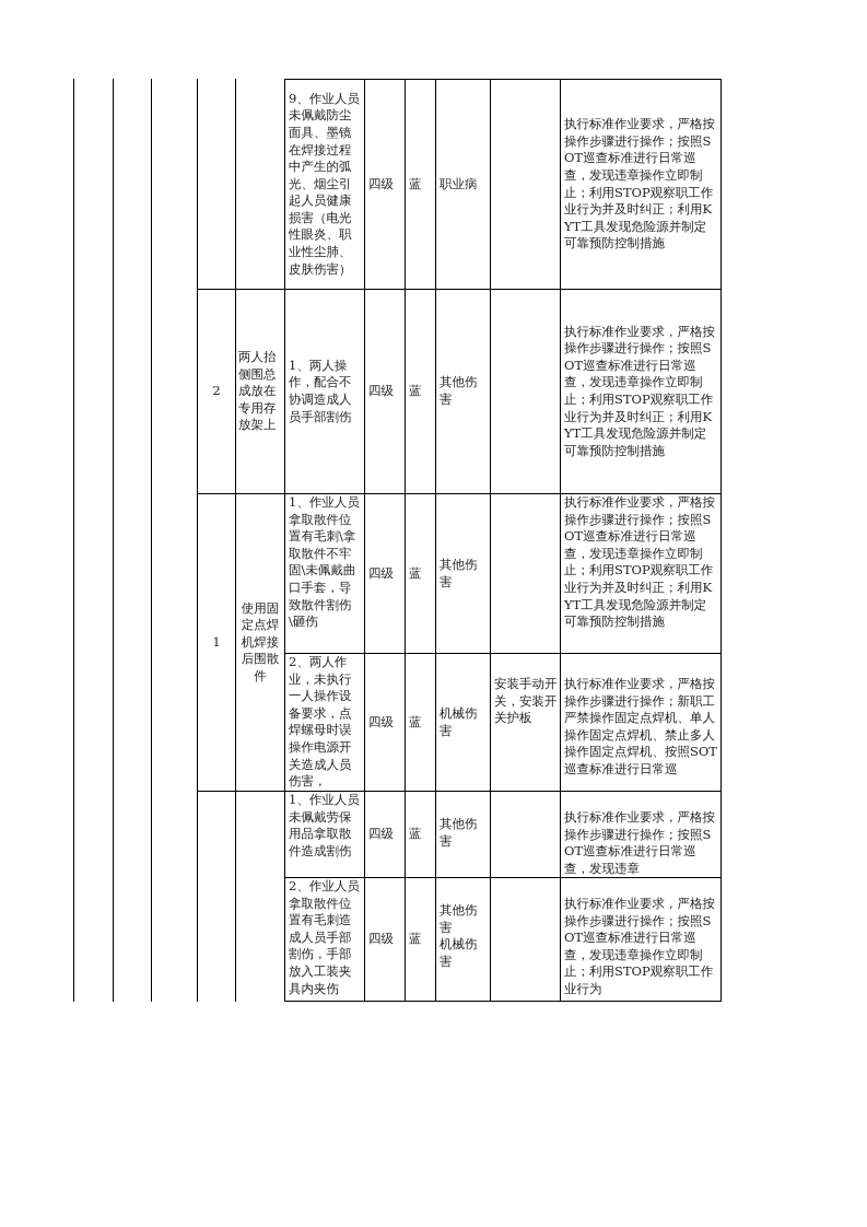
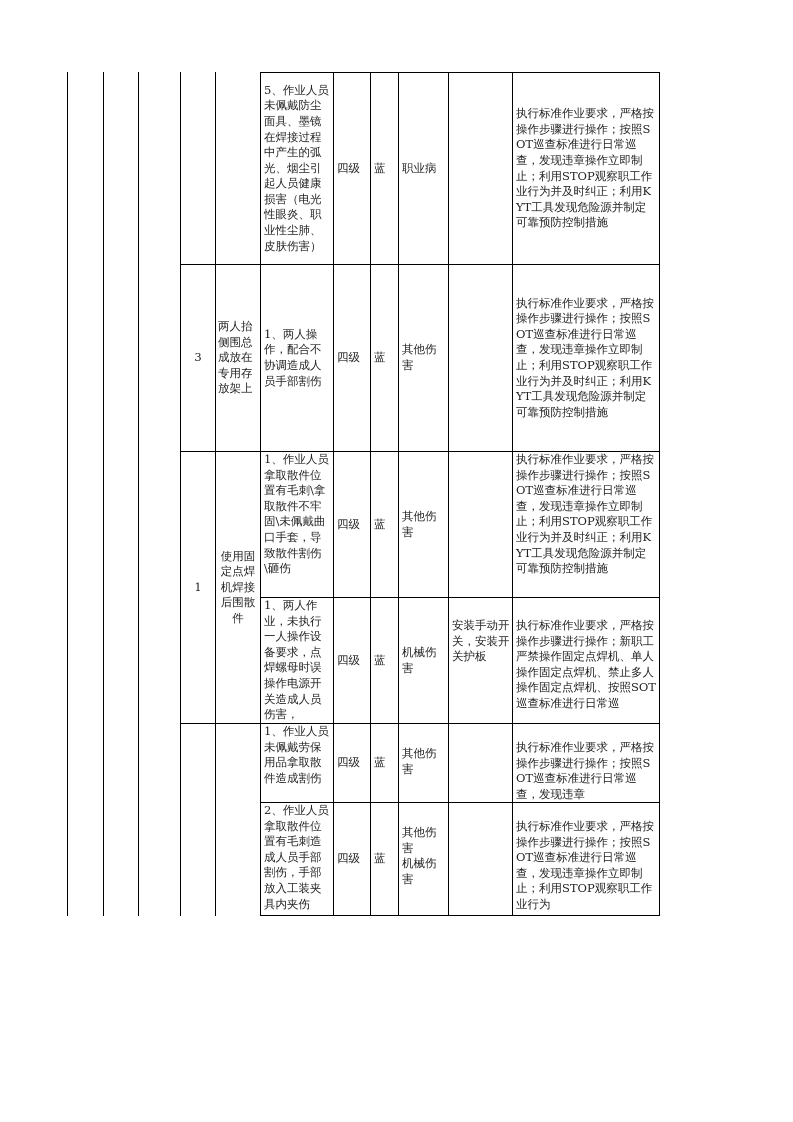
- 9、作业人员未佩戴防尘面具、墨镜在焊接过程中产生的弧光、烟尘引起人员健康损害（电光性眼炎、职业性尘肺、皮肤伤害）
+ 5、作业人员未佩戴防尘面具、墨镜在焊接过程中产生的弧光、烟尘引起人员健康损害（电光性眼炎、职业性尘肺、皮肤伤害）
  四级
  蓝
  职业病
  执行标准作业要求，严格按操作步骤进行操作；按照SOT巡查标准进行日常巡查，发现违章操作立即制止；利用STOP观察职工作业行为并及时纠正；利用KYT工具发现危险源并制定可靠预防控制措施
- 2
+ 3
  两人抬侧围总成放在专用存放架上
  1、两人操作，配合不协调造成人员手部割伤
  四级
  蓝
  其他伤害
  执行标准作业要求，严格按操作步骤进行操作；按照SOT巡查标准进行日常巡查，发现违章操作立即制止；利用STOP观察职工作业行为并及时纠正；利用KYT工具发现危险源并制定可靠预防控制措施
  1
  使用固定点焊机焊接后围散件
  1、作业人员拿取散件位置有毛刺\拿取散件不牢固\未佩戴曲口手套，导致散件割伤\砸伤
  四级
  蓝
  其他伤害
  执行标准作业要求，严格按操作步骤进行操作；按照SOT巡查标准进行日常巡查，发现违章操作立即制止；利用STOP观察职工作业行为并及时纠正；利用KYT工具发现危险源并制定可靠预防控制措施
- 2、两人作业，未执行一人操作设备要求，点焊螺母时误操作电源开关造成人员伤害，
+ 1、两人作业，未执行一人操作设备要求，点焊螺母时误操作电源开关造成人员伤害，
  四级
  蓝
  机械伤害
  安装手动开关，安装开关护板
  执行标准作业要求，严格按操作步骤进行操作；新职工严禁操作固定点焊机、单人操作固定点焊机、禁止多人操作固定点焊机、按照SOT巡查标准进行日常巡
  1、作业人员未佩戴劳保用品拿取散件造成割伤
  四级
  蓝
  其他伤害
  执行标准作业要求，严格按操作步骤进行操作；按照SOT巡查标准进行日常巡查，发现违章
  2、作业人员拿取散件位置有毛刺造成人员手部割伤，手部放入工装夹具内夹伤
  四级
  蓝
  其他伤害
  机械伤害
  执行标准作业要求，严格按操作步骤进行操作；按照SOT巡查标准进行日常巡查，发现违章操作立即制止；利用STOP观察职工作业行为
